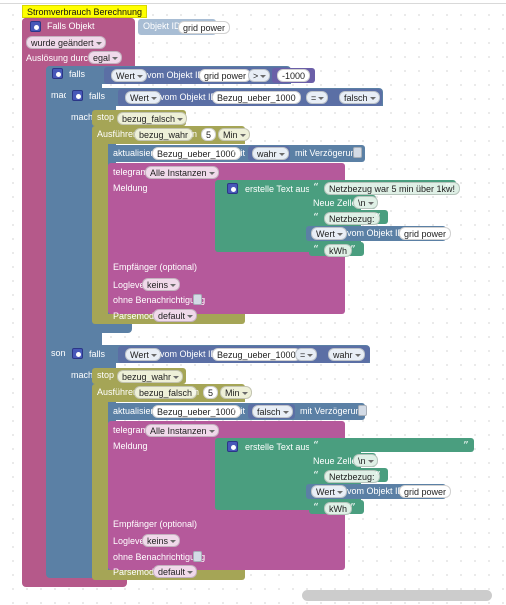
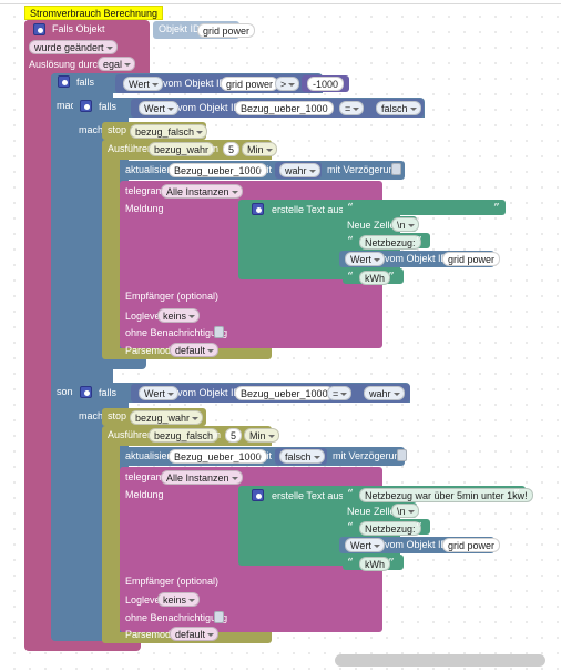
  Falls Objekt
  wurde geändert
  Auslösung durc
  egal
  Objekt I
  grid power
  falls
  Wert
  vom Objekt I
  grid power
  >
  -1000
  falls
  mach
  Wert
  vom Objekt I
  Bezug_ueber_1000
  =
  falsch
  stop
  bezug_falsch
  Ausführe
  bezug_wahr
  in
  5
  Min
  aktualisie
  Bezug_ueber_1000
  mit
  wahr
  mit Verzögeru
  telegra
  Alle Instanzen
  Meldung
  Empfänger (optional)
  Loglev
  keins
  ohne Benachrichtigg
  Parsemod
  default
  erstelle Text aus
  “
- Netzbezug war 5 min über 1kw!
  ”
  Neue Zell
  \n
  “
  Netzbezug:
  ”
  Wert
  vom Objekt I
  grid power
  “
  kWh
  ”
  falls
  mach
  Wert
  vom Objekt I
  Bezug_ueber_1000
  =
  wahr
  stop
  bezug_wahr
  Ausführe
  bezug_falsch
  in
  5
  Min
  aktualisie
  Bezug_ueber_1000
  mit
  falsch
  mit Verzögeru
  telegra
  Alle Instanzen
  Meldung
  Empfänger (optional)
  Loglev
  keins
  ohne Benachrichtigg
  Parsemod
  default
  erstelle Text aus
  “
+ Netzbezug war über 5min unter 1kw!
  ”
  Neue Zell
  \n
  “
  Netzbezug:
  ”
  Wert
  vom Objekt I
  grid power
  “
  kWh
  ”
  Stromverbrauch Berechnung
